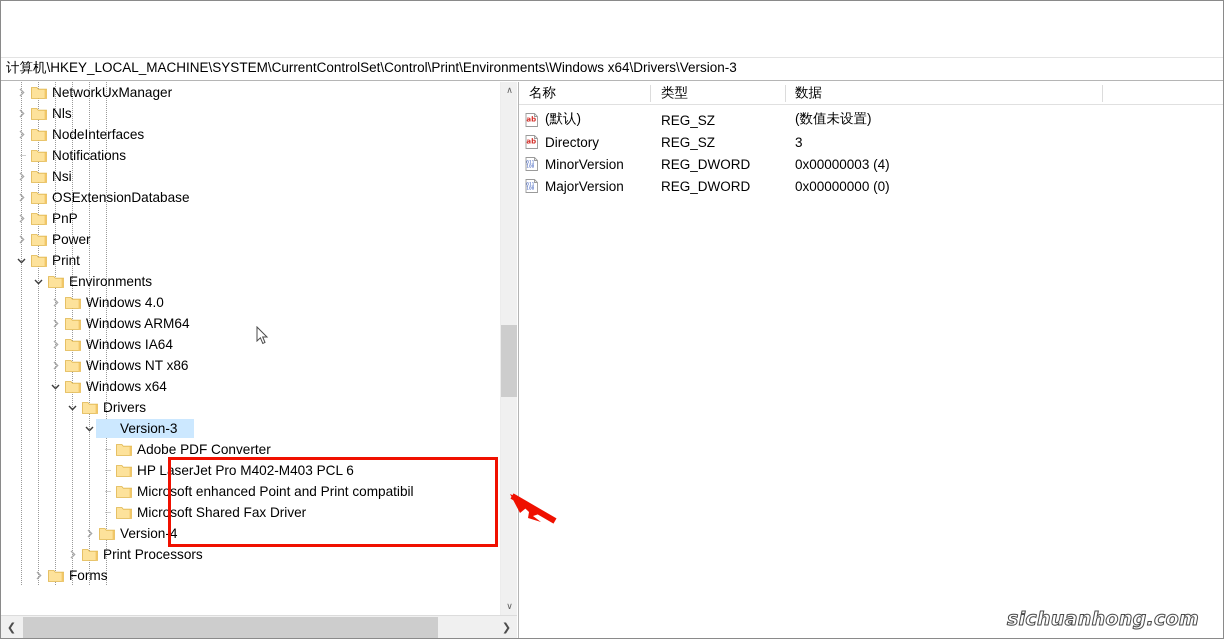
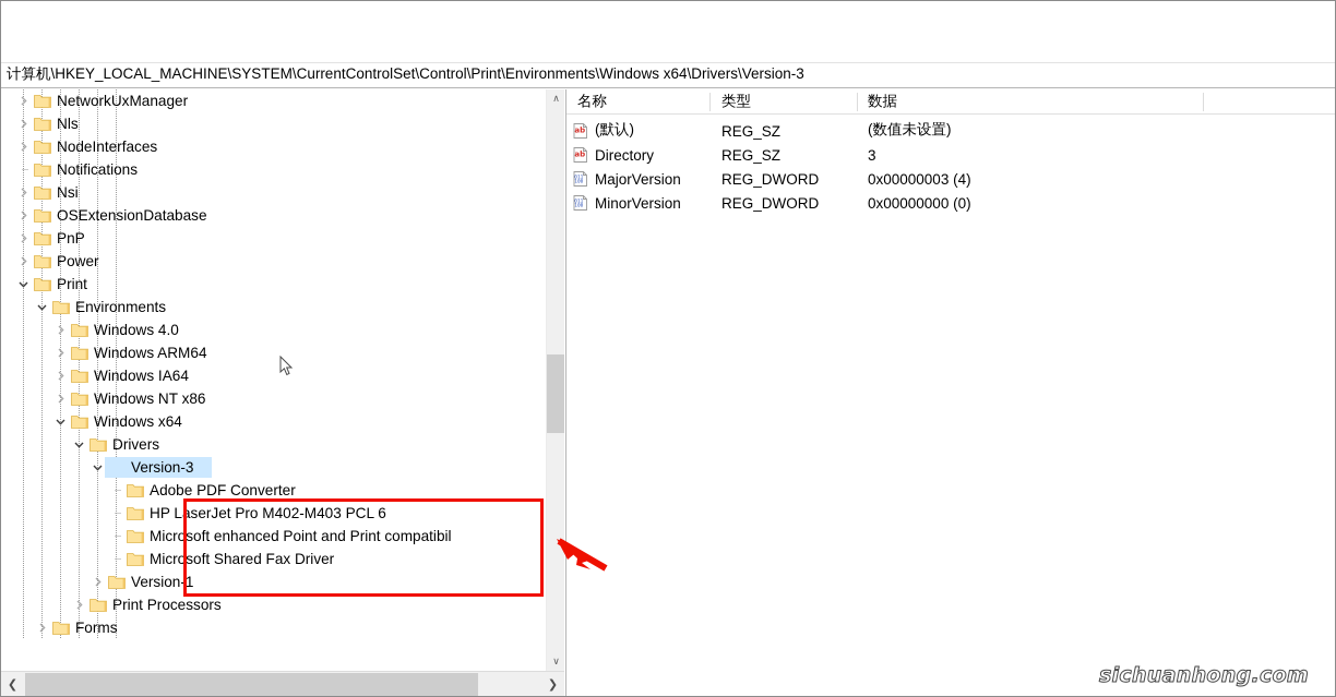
  计算机\HKEY_LOCAL_MACHINE\SYSTEM\CurrentControlSet\Control\Print\Environments\Windows x64\Drivers\Version-3
  NetworkUxManager
  Nls
  NodeInterfaces
  Notifications
  Nsi
  OSExtensionDatabase
  PnP
  Power
  Print
  Environments
  Windows 4.0
  Windows ARM64
  Windows IA64
  Windows NT x86
  Windows x64
  Drivers
  Version-3
  Adobe PDF Converter
  HP LaserJet Pro M402-M403 PCL 6
  Microsoft enhanced Point and Print compatibil
  Microsoft Shared Fax Driver
- Version-4
+ Version-1
  Print Processors
  Forms
  ∧
  ∨
  ❮
  ❯
  名称
  类型
  数据
  ab
  (默认)
  REG_SZ
  (数值未设置)
  ab
  Directory
  REG_SZ
  3
- MinorVersion
+ MajorVersion
  REG_DWORD
  0x00000003 (4)
- MajorVersion
+ MinorVersion
  REG_DWORD
  0x00000000 (0)
  sichuanhong.com
